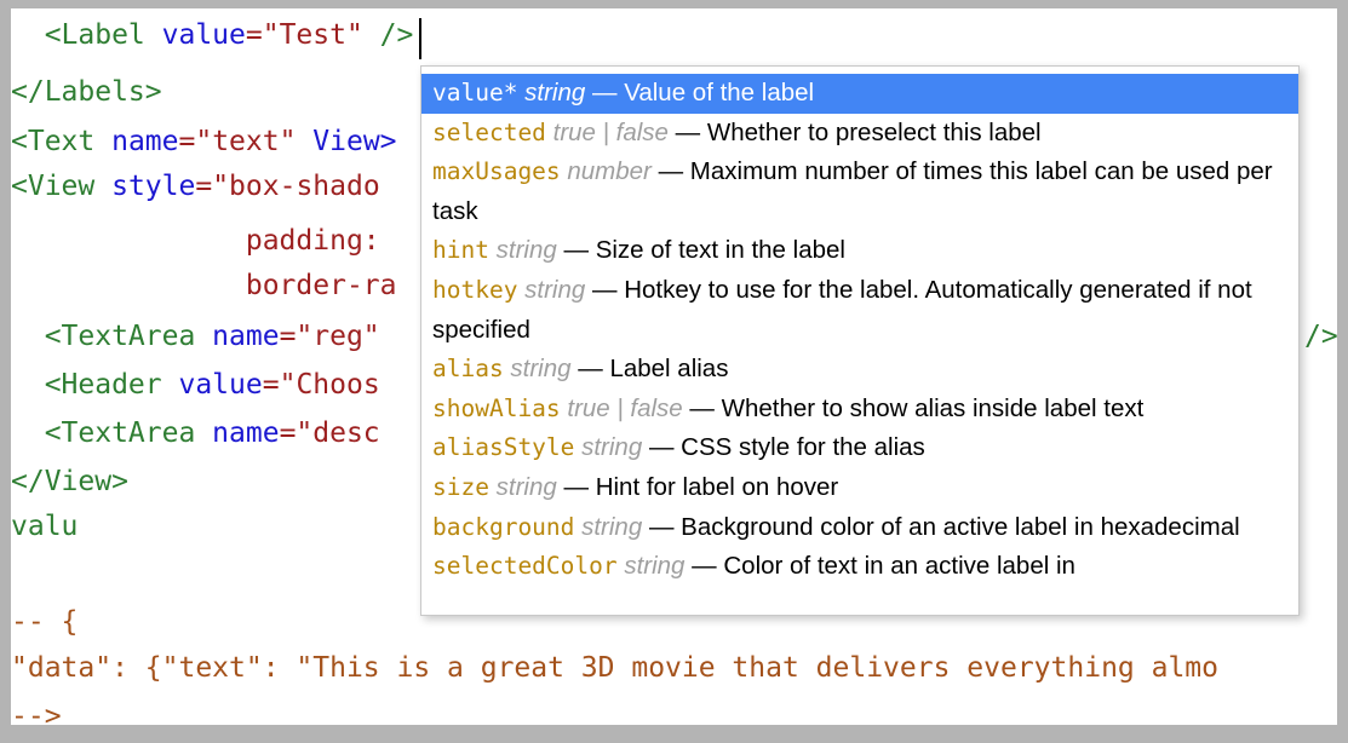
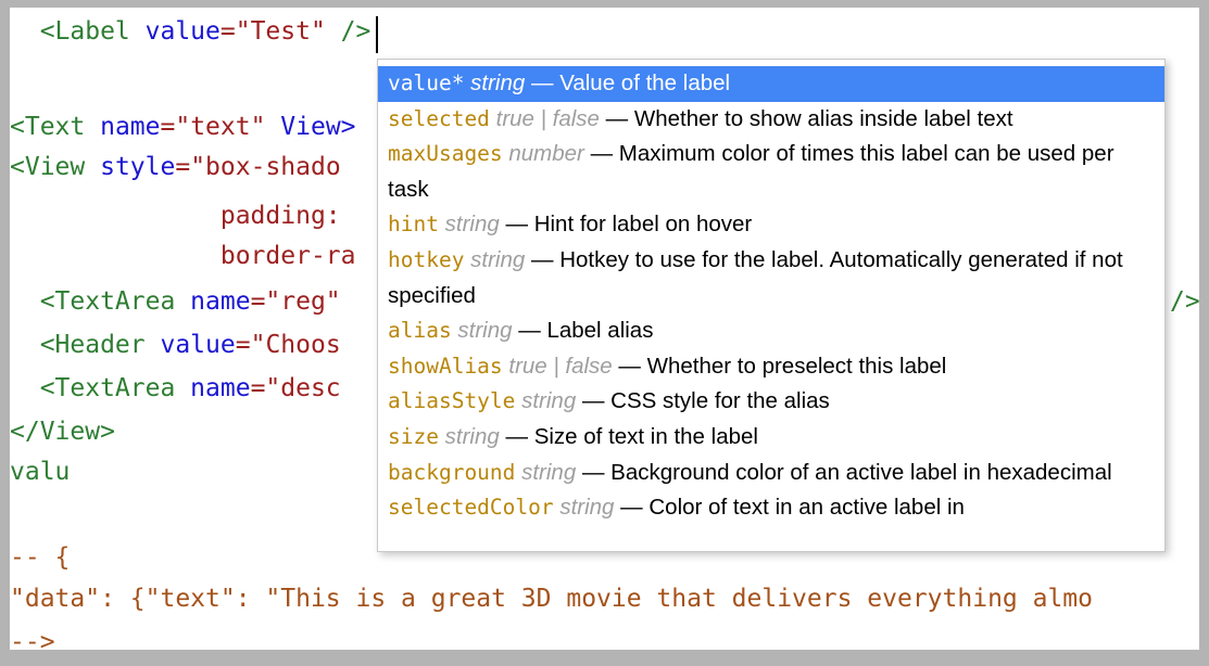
  <Label value="Test" />
- </Labels>
  <Text name="text" View>
  <View style="box-shado
  padding:
  border-ra
  <TextArea name="reg"
  <Header value="Choos
  <TextArea name="desc
  </View>
  valu
  -- {
  "data": {"text": "This is a great 3D movie that delivers everything almo
  -->
  />
  value* string — Value of the label
- selected true | false — Whether to preselect this label
+ selected true | false — Whether to show alias inside label text
- maxUsages number — Maximum number of times this label can be used per task
+ maxUsages number — Maximum color of times this label can be used per task
- hint string — Size of text in the label
+ hint string — Hint for label on hover
  hotkey string — Hotkey to use for the label. Automatically generated if not specified
  alias string — Label alias
- showAlias true | false — Whether to show alias inside label text
+ showAlias true | false — Whether to preselect this label
  aliasStyle string — CSS style for the alias
- size string — Hint for label on hover
+ size string — Size of text in the label
  background string — Background color of an active label in hexadecimal
  selectedColor string — Color of text in an active label in
